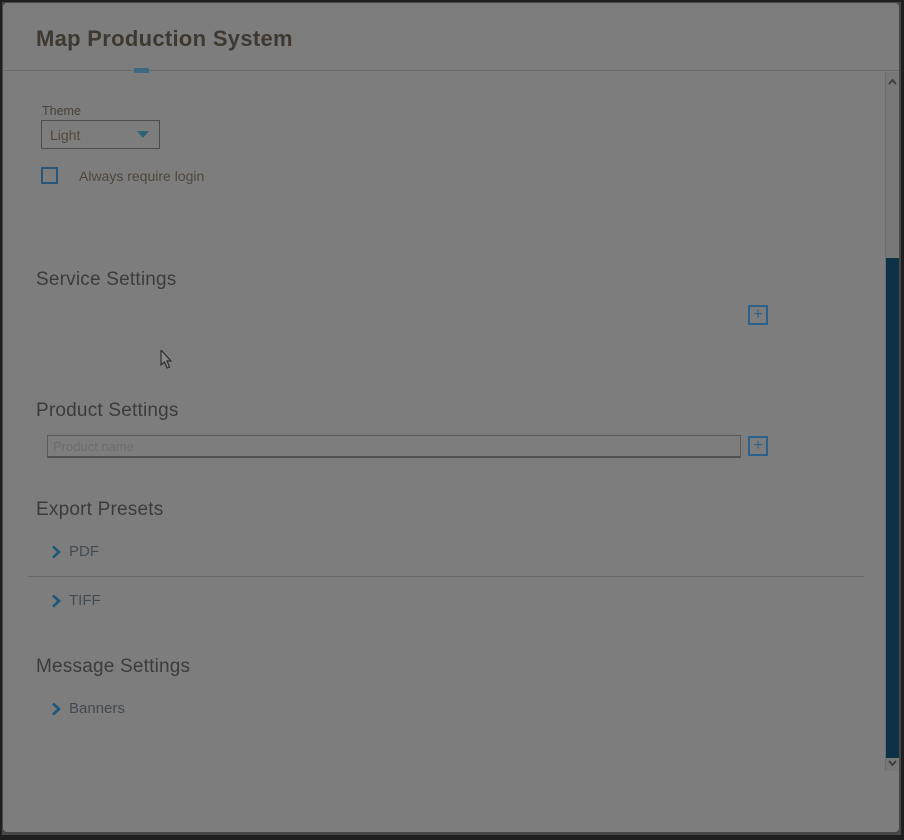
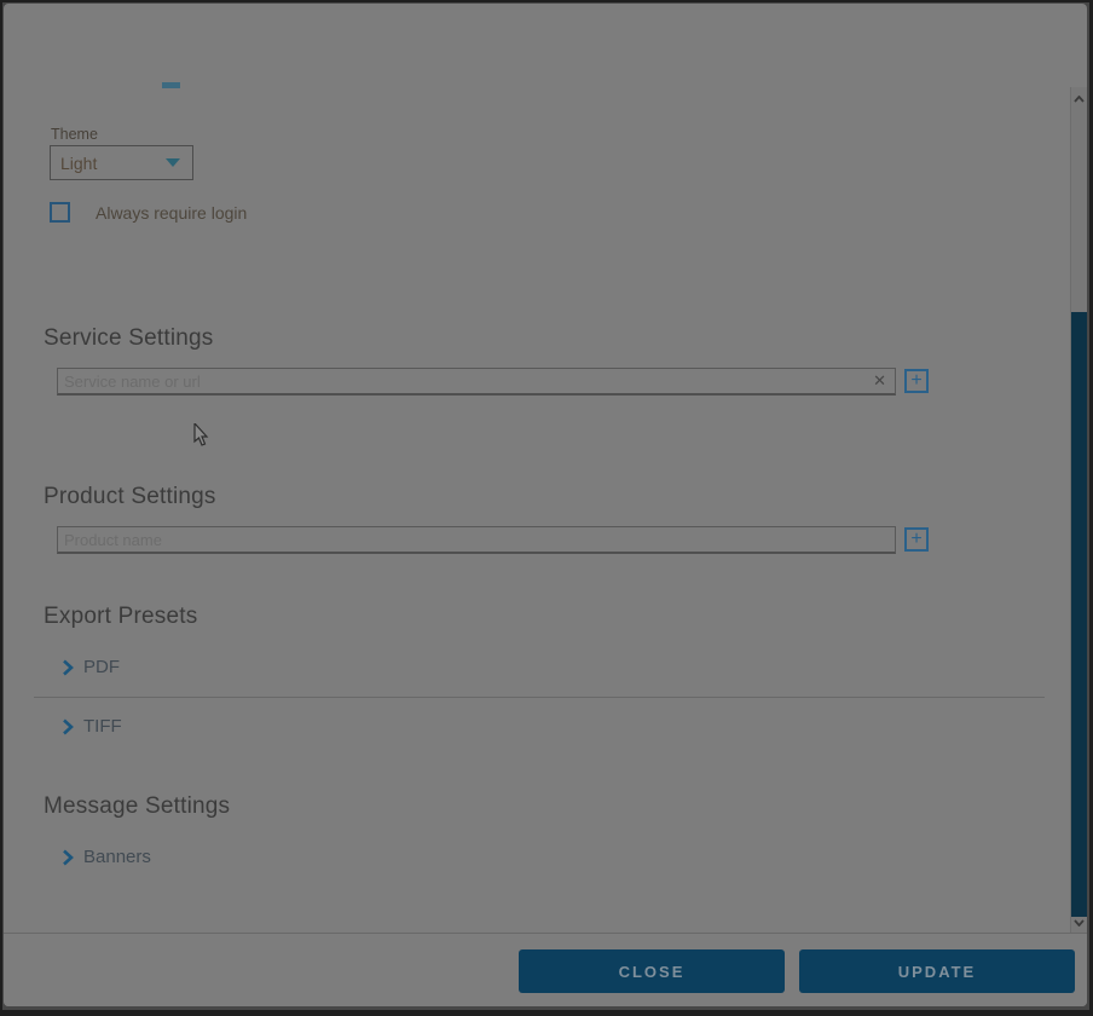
- Map Production System
  Theme
  Light
  Always require login
  Service Settings
+ ✕
  +
  Product Settings
  +
  Export Presets
  PDF
  TIFF
  Message Settings
  Banners
+ CLOSE
+ UPDATE
